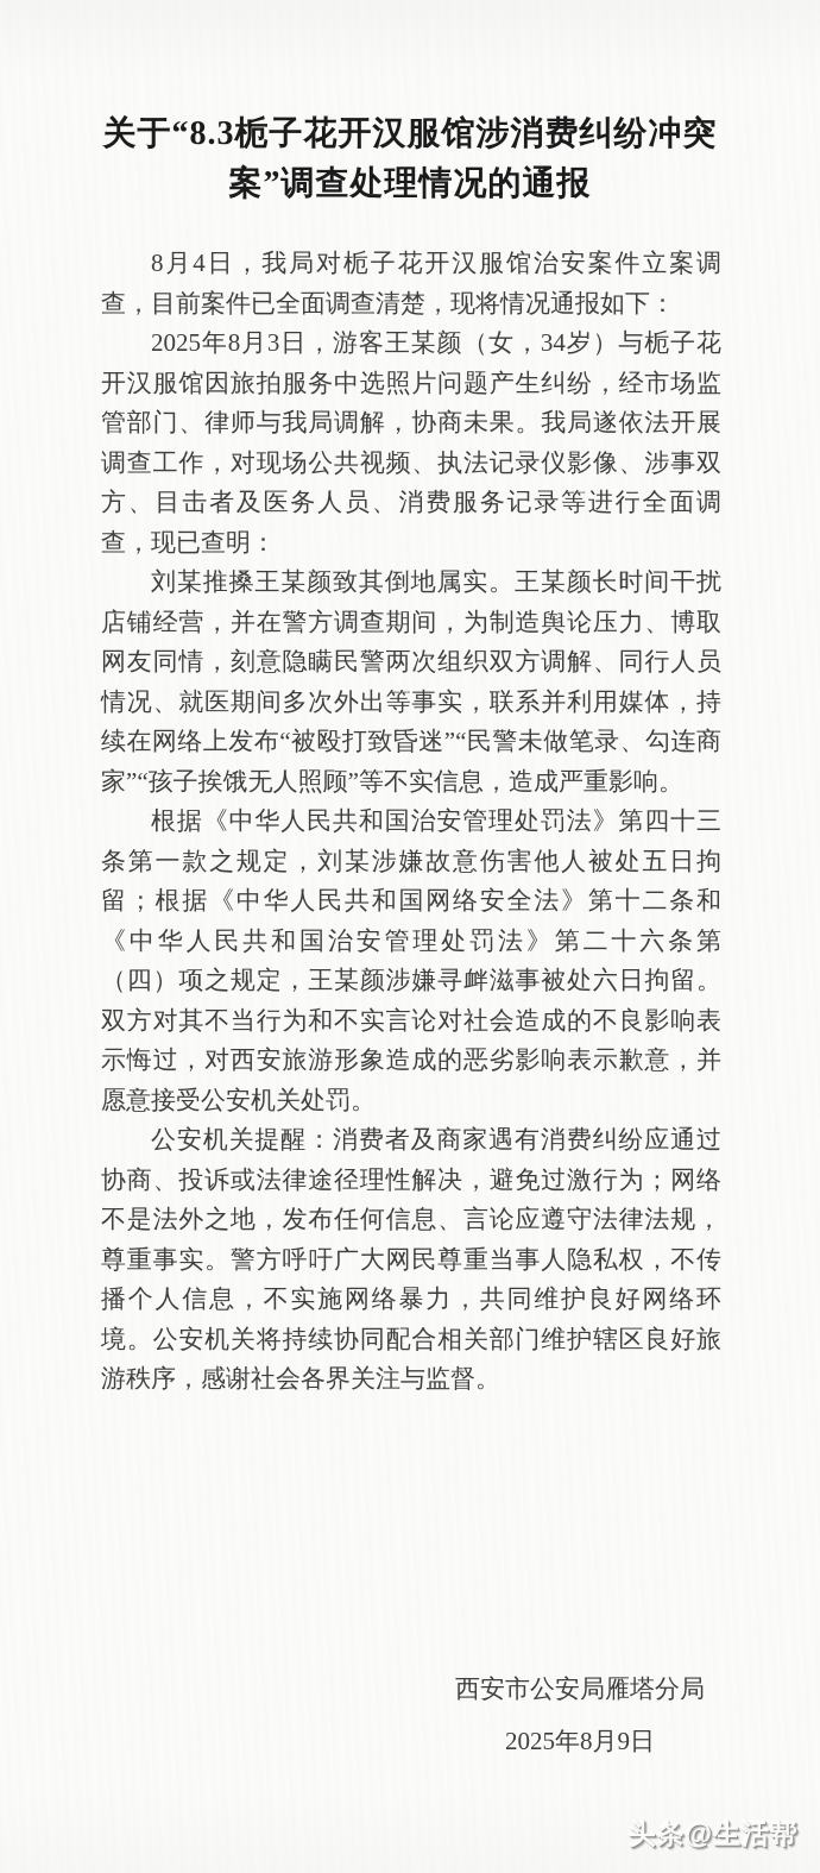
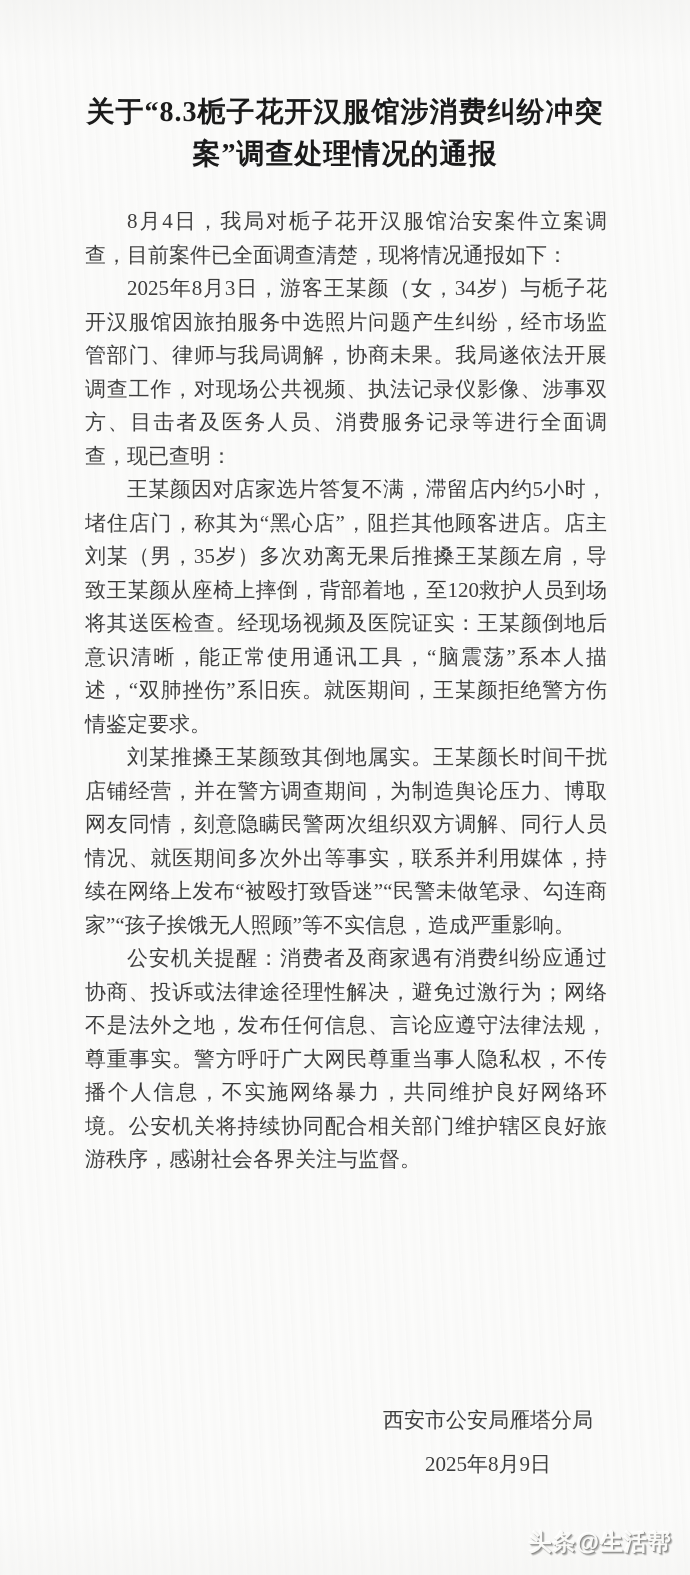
  关于“8.3栀子花开汉服馆涉消费纠纷冲突
  案”调查处理情况的通报
  8月4日，我局对栀子花开汉服馆治安案件立案调查，目前案件已全面调查清楚，现将情况通报如下：
  2025年8月3日，游客王某颜（女，34岁）与栀子花开汉服馆因旅拍服务中选照片问题产生纠纷，经市场监管部门、律师与我局调解，协商未果。我局遂依法开展调查工作，对现场公共视频、执法记录仪影像、涉事双方、目击者及医务人员、消费服务记录等进行全面调查，现已查明：
+ 王某颜因对店家选片答复不满，滞留店内约5小时，堵住店门，称其为“黑心店”，阻拦其他顾客进店。店主刘某（男，35岁）多次劝离无果后推搡王某颜左肩，导致王某颜从座椅上摔倒，背部着地，至120救护人员到场将其送医检查。经现场视频及医院证实：王某颜倒地后意识清晰，能正常使用通讯工具，“脑震荡”系本人描述，“双肺挫伤”系旧疾。就医期间，王某颜拒绝警方伤情鉴定要求。
  刘某推搡王某颜致其倒地属实。王某颜长时间干扰店铺经营，并在警方调查期间，为制造舆论压力、博取网友同情，刻意隐瞒民警两次组织双方调解、同行人员情况、就医期间多次外出等事实，联系并利用媒体，持续在网络上发布“被殴打致昏迷”“民警未做笔录、勾连商家”“孩子挨饿无人照顾”等不实信息，造成严重影响。
- 根据《中华人民共和国治安管理处罚法》第四十三条第一款之规定，刘某涉嫌故意伤害他人被处五日拘留；根据《中华人民共和国网络安全法》第十二条和《中华人民共和国治安管理处罚法》第二十六条第（四）项之规定，王某颜涉嫌寻衅滋事被处六日拘留。双方对其不当行为和不实言论对社会造成的不良影响表示悔过，对西安旅游形象造成的恶劣影响表示歉意，并愿意接受公安机关处罚。
  公安机关提醒：消费者及商家遇有消费纠纷应通过协商、投诉或法律途径理性解决，避免过激行为；网络不是法外之地，发布任何信息、言论应遵守法律法规，尊重事实。警方呼吁广大网民尊重当事人隐私权，不传播个人信息，不实施网络暴力，共同维护良好网络环境。公安机关将持续协同配合相关部门维护辖区良好旅游秩序，感谢社会各界关注与监督。
  西安市公安局雁塔分局
  2025年8月9日
  头条@生活帮
